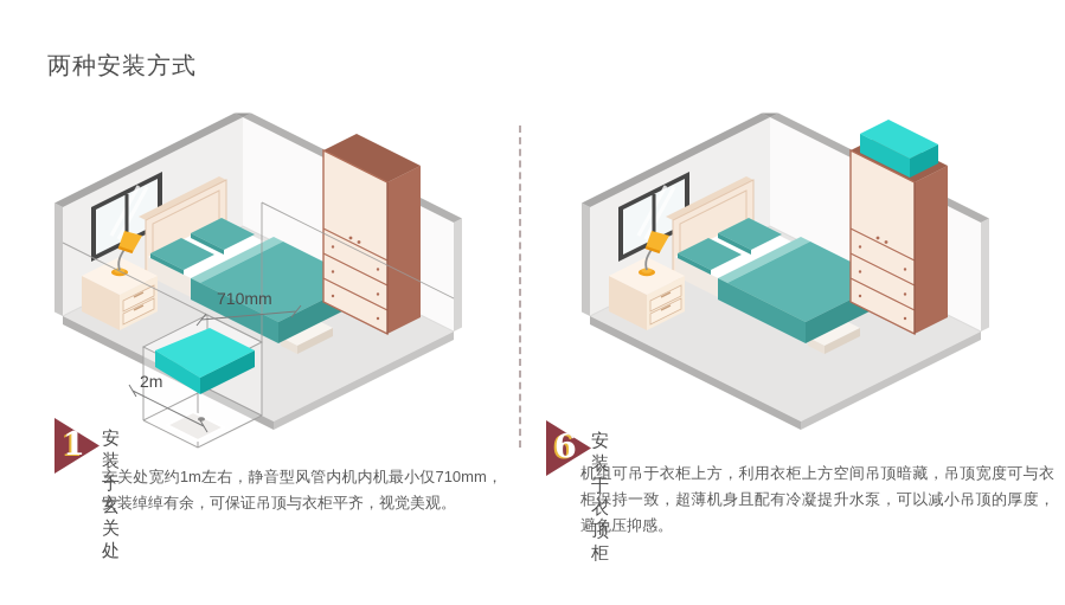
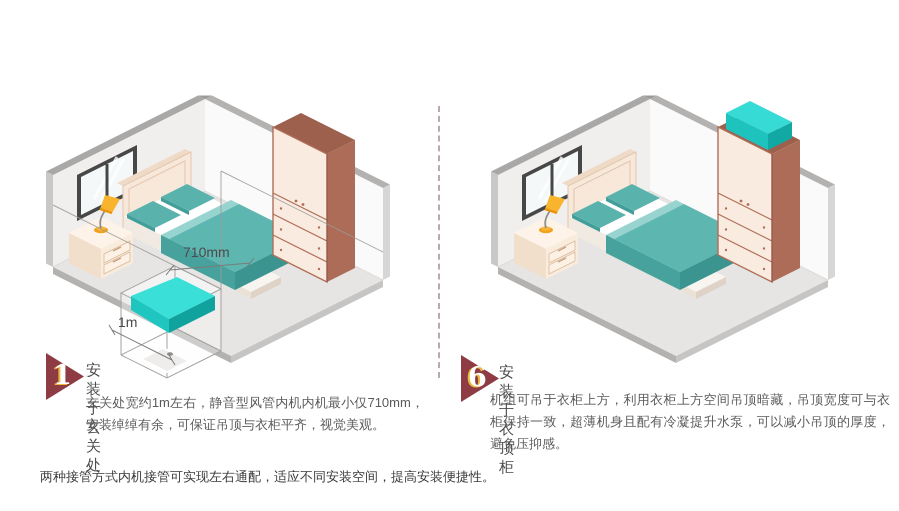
- 两种安装方式
  710mm
- 2m
+ 1m
  1
  安装于玄关处
  玄关处宽约1m左右，静音型风管内机内机最小仅710mm，安装绰绰有余，可保证吊顶与衣柜平齐，视觉美观。
  6
  安装于衣顶柜
  机组可吊于衣柜上方，利用衣柜上方空间吊顶暗藏，吊顶宽度可与衣柜保持一致，超薄机身且配有冷凝提升水泵，可以减小吊顶的厚度，避免压抑感。
+ 两种接管方式内机接管可实现左右通配，适应不同安装空间，提高安装便捷性。
